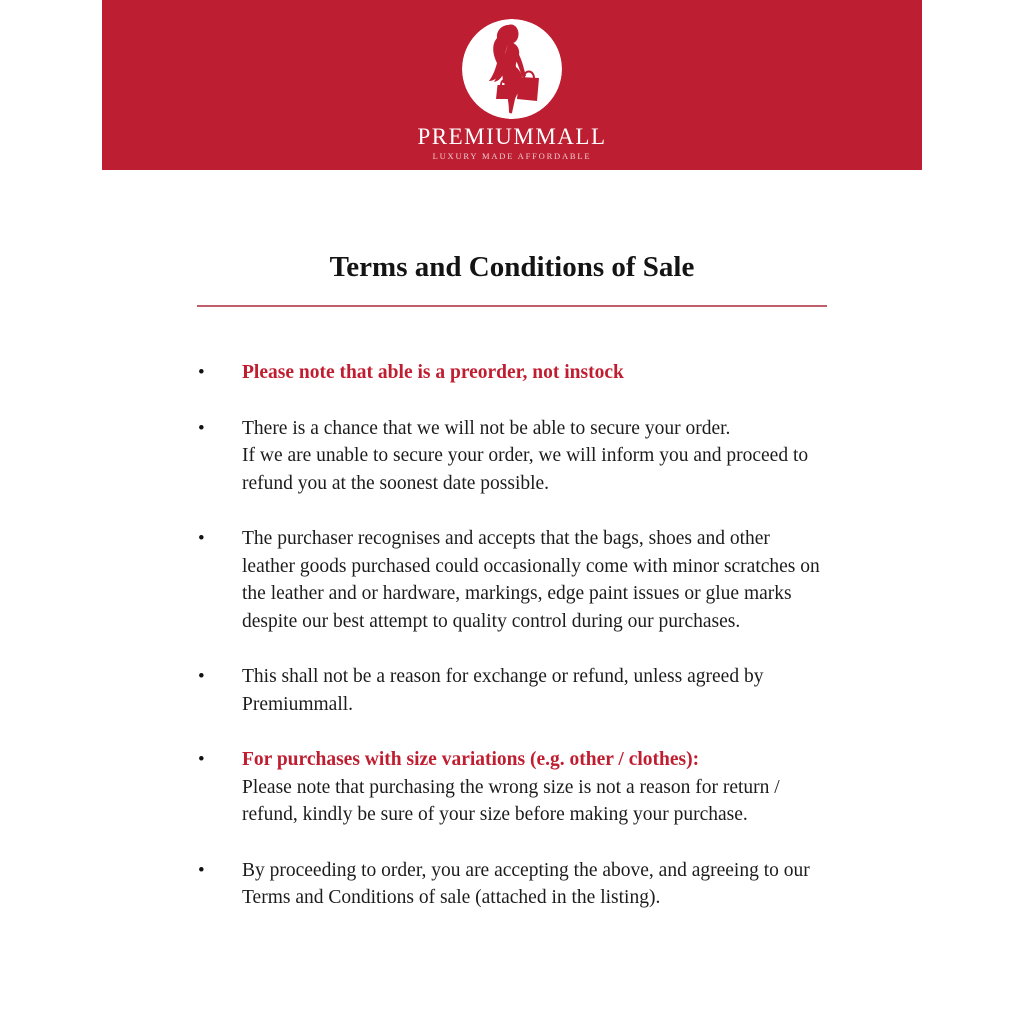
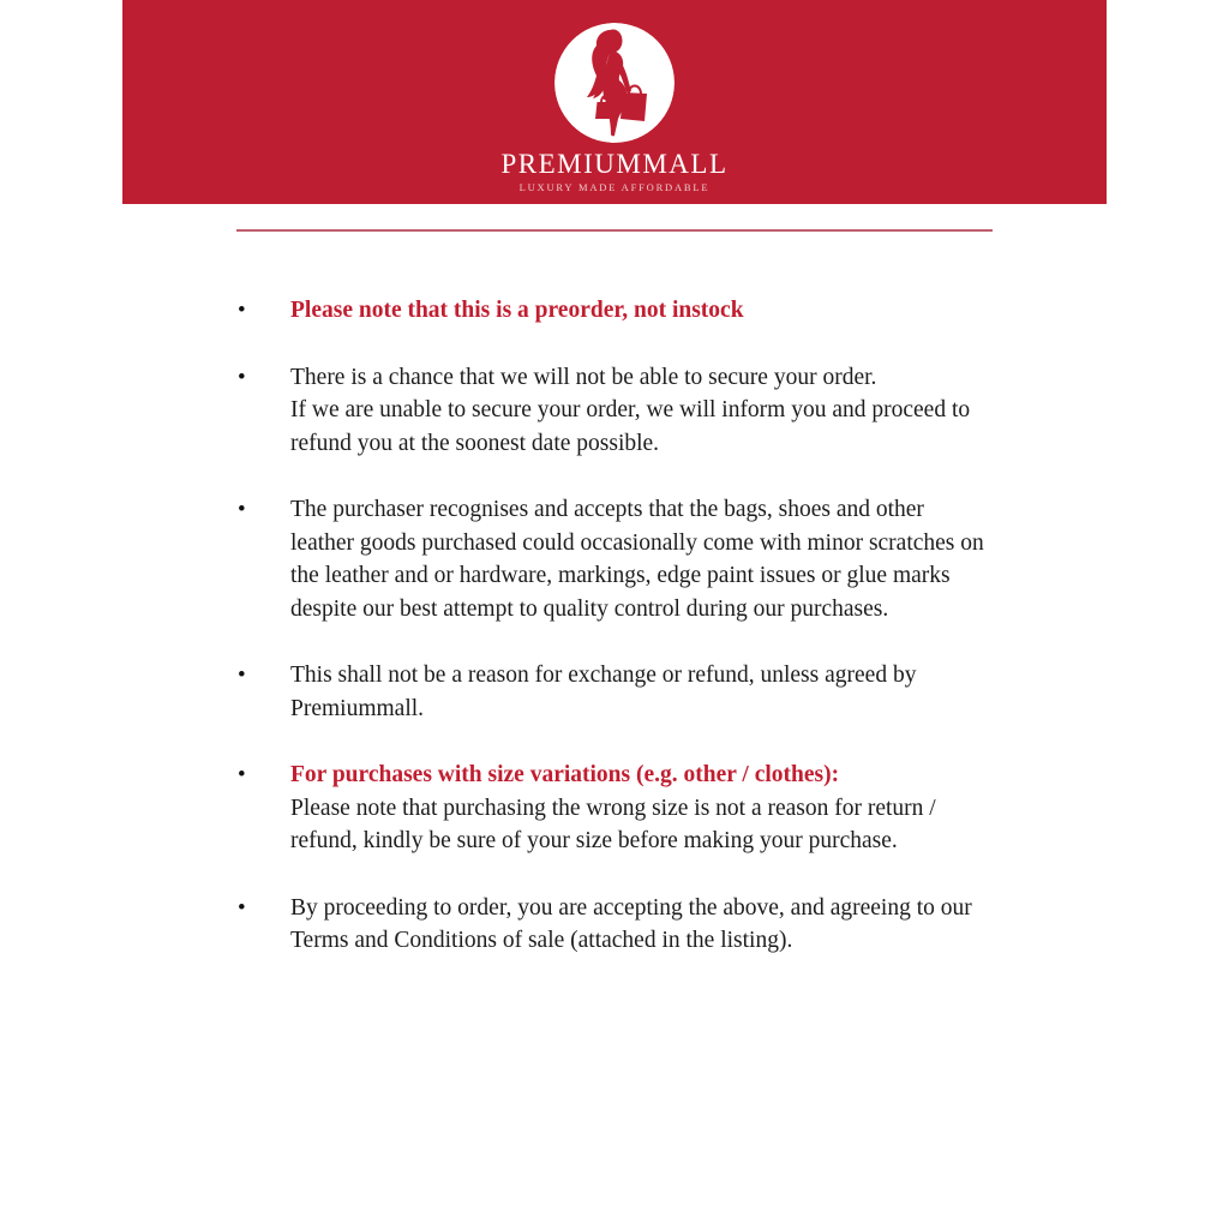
  PREMIUMMALL
  LUXURY MADE AFFORDABLE
- Terms and Conditions of Sale
  •
- Please note that able is a preorder, not instock
+ Please note that this is a preorder, not instock
  •
  There is a chance that we will not be able to secure your order.
  If we are unable to secure your order, we will inform you and proceed to
  refund you at the soonest date possible.
  •
  The purchaser recognises and accepts that the bags, shoes and other
  leather goods purchased could occasionally come with minor scratches on
  the leather and or hardware, markings, edge paint issues or glue marks
  despite our best attempt to quality control during our purchases.
  •
  This shall not be a reason for exchange or refund, unless agreed by
  Premiummall.
  •
  For purchases with size variations (e.g. other / clothes):
  Please note that purchasing the wrong size is not a reason for return /
  refund, kindly be sure of your size before making your purchase.
  •
  By proceeding to order, you are accepting the above, and agreeing to our
  Terms and Conditions of sale (attached in the listing).
